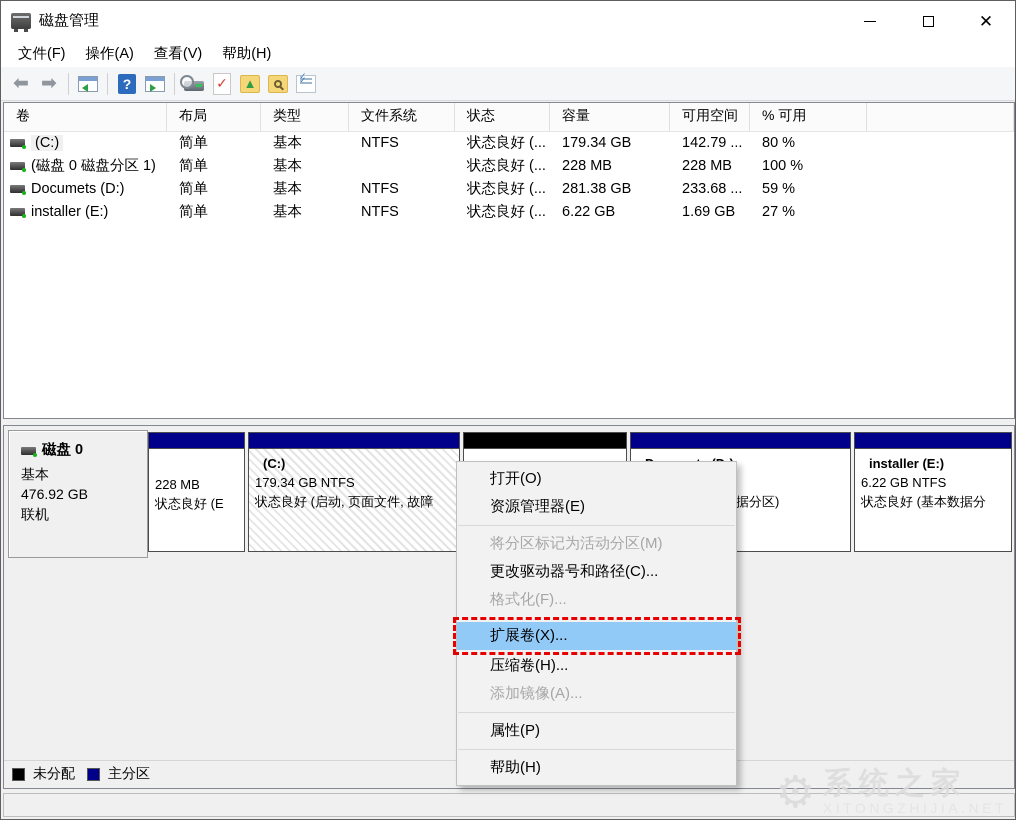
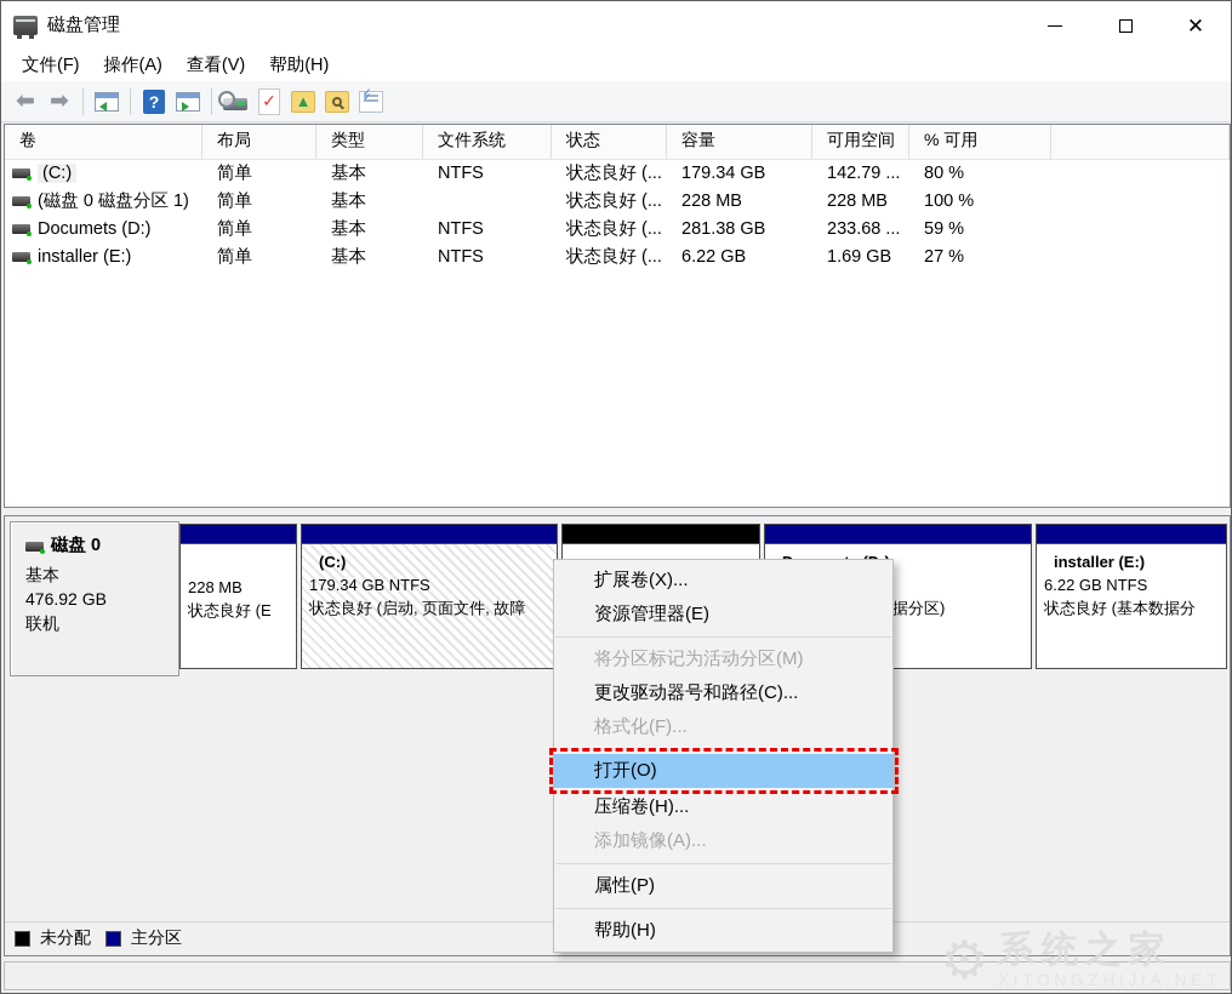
  磁盘管理
  ✕
  文件(F)
  操作(A)
  查看(V)
  帮助(H)
  ⬅
  ➡
  ?
  ✓
  ▲
  卷
  布局
  类型
  文件系统
  状态
  容量
  可用空间
  % 可用
  (C:)
  简单
  基本
  NTFS
  状态良好 (...
  179.34 GB
  142.79 ...
  80 %
  (磁盘 0 磁盘分区 1)
  简单
  基本
  状态良好 (...
  228 MB
  228 MB
  100 %
  Documets (D:)
  简单
  基本
  NTFS
  状态良好 (...
  281.38 GB
  233.68 ...
  59 %
  installer (E:)
  简单
  基本
  NTFS
  状态良好 (...
  6.22 GB
  1.69 GB
  27 %
  磁盘 0
  基本
  476.92 GB
  联机
  228 MB
  状态良好 (E
  (C:)
  179.34 GB NTFS
  状态良好 (启动, 页面文件, 故障
  installer (E:)
  6.22 GB NTFS
  状态良好 (基本数据分
  未分配
  主分区
- 打开(O)
+ 扩展卷(X)...
  资源管理器(E)
  将分区标记为活动分区(M)
  更改驱动器号和路径(C)...
  格式化(F)...
- 扩展卷(X)...
+ 打开(O)
  压缩卷(H)...
  添加镜像(A)...
  属性(P)
  帮助(H)
  ⚙
  系统之家
  XITONGZHIJIA.NET
